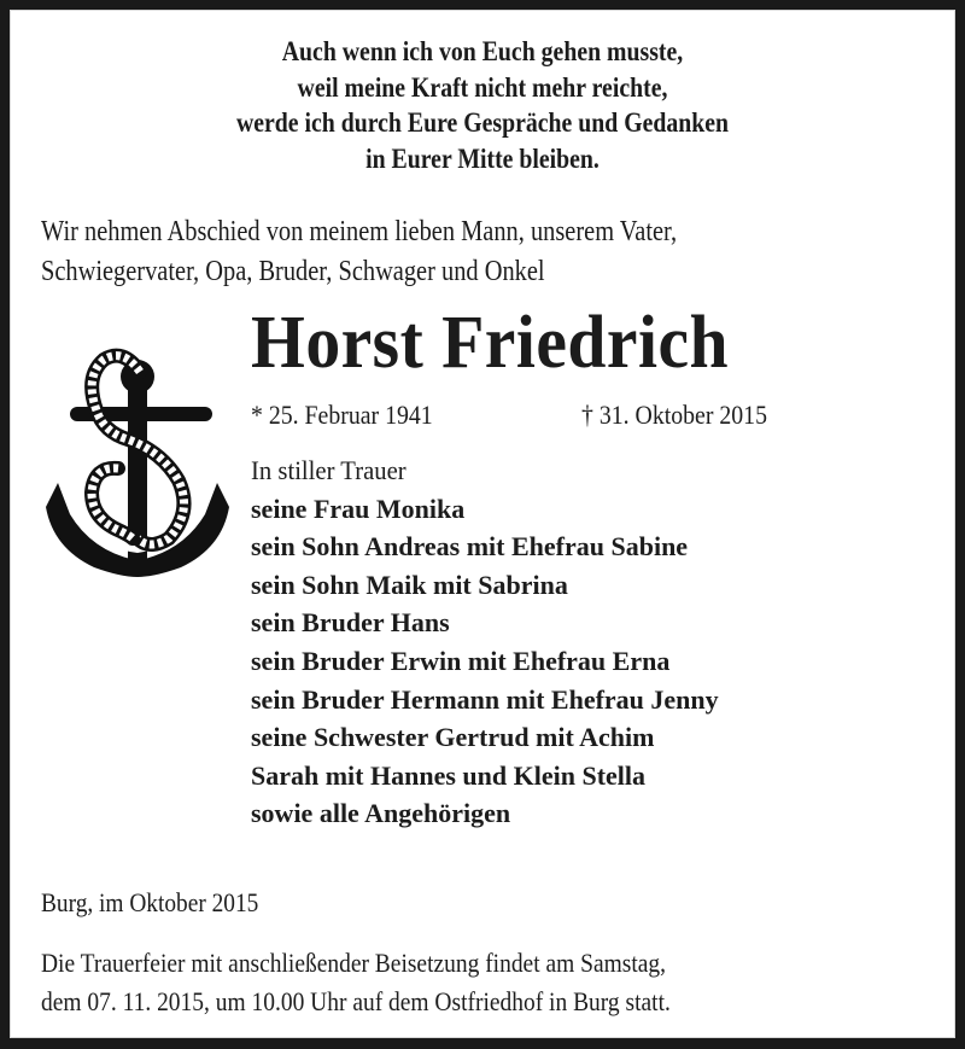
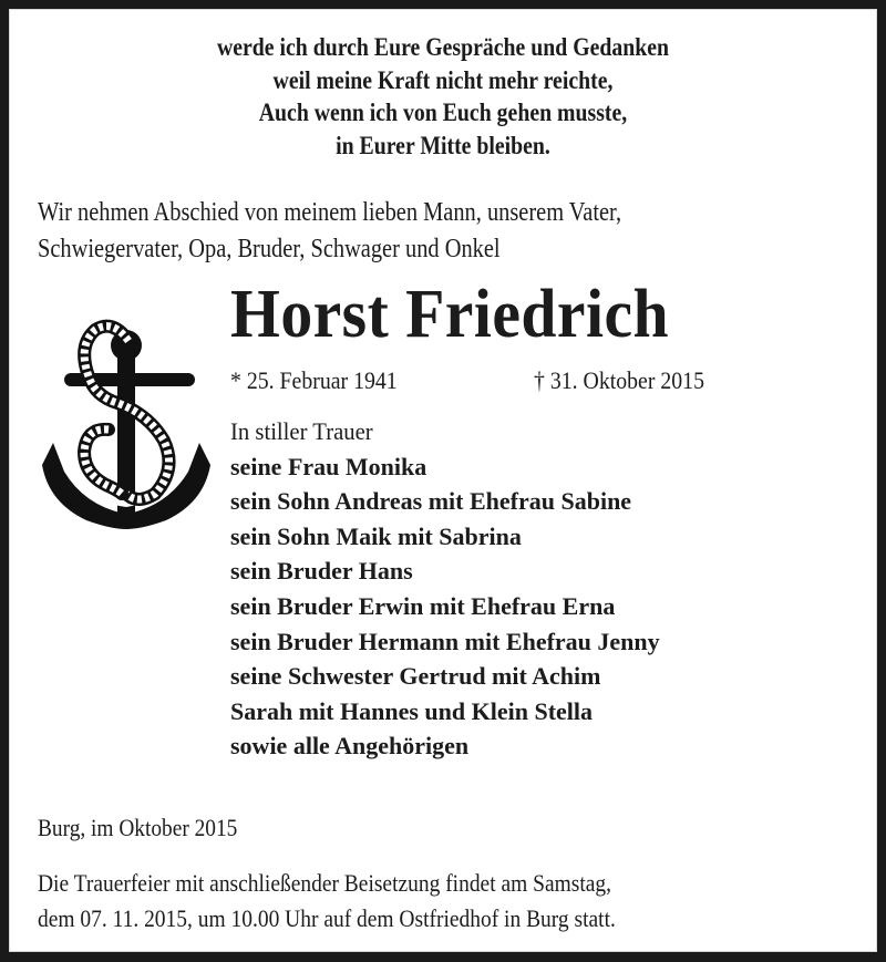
- Auch wenn ich von Euch gehen musste,
+ werde ich durch Eure Gespräche und Gedanken
  weil meine Kraft nicht mehr reichte,
- werde ich durch Eure Gespräche und Gedanken
+ Auch wenn ich von Euch gehen musste,
  in Eurer Mitte bleiben.
  Wir nehmen Abschied von meinem lieben Mann, unserem Vater,
  Schwiegervater, Opa, Bruder, Schwager und Onkel
  Horst Friedrich
  * 25. Februar 1941
  † 31. Oktober 2015
  In stiller Trauer
  seine Frau Monika
  sein Sohn Andreas mit Ehefrau Sabine
  sein Sohn Maik mit Sabrina
  sein Bruder Hans
  sein Bruder Erwin mit Ehefrau Erna
  sein Bruder Hermann mit Ehefrau Jenny
  seine Schwester Gertrud mit Achim
  Sarah mit Hannes und Klein Stella
  sowie alle Angehörigen
  Burg, im Oktober 2015
  Die Trauerfeier mit anschließender Beisetzung findet am Samstag,
  dem 07. 11. 2015, um 10.00 Uhr auf dem Ostfriedhof in Burg statt.
